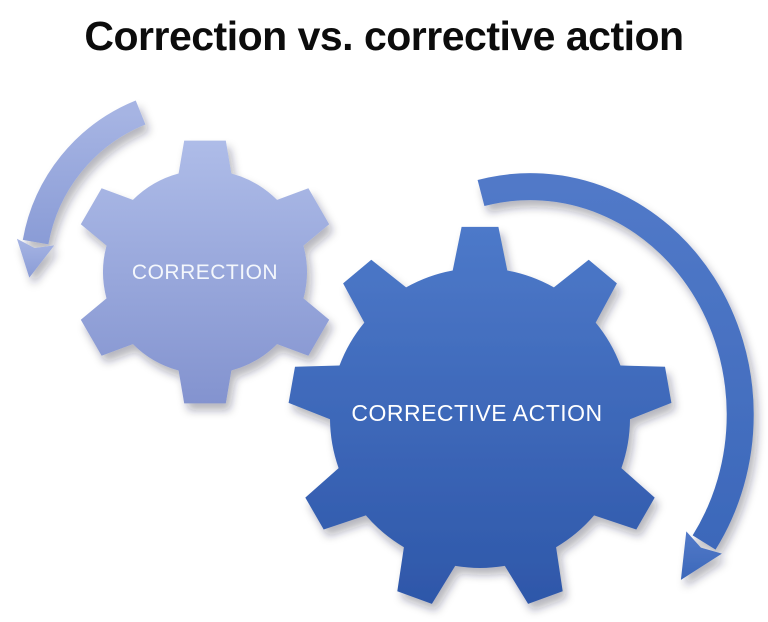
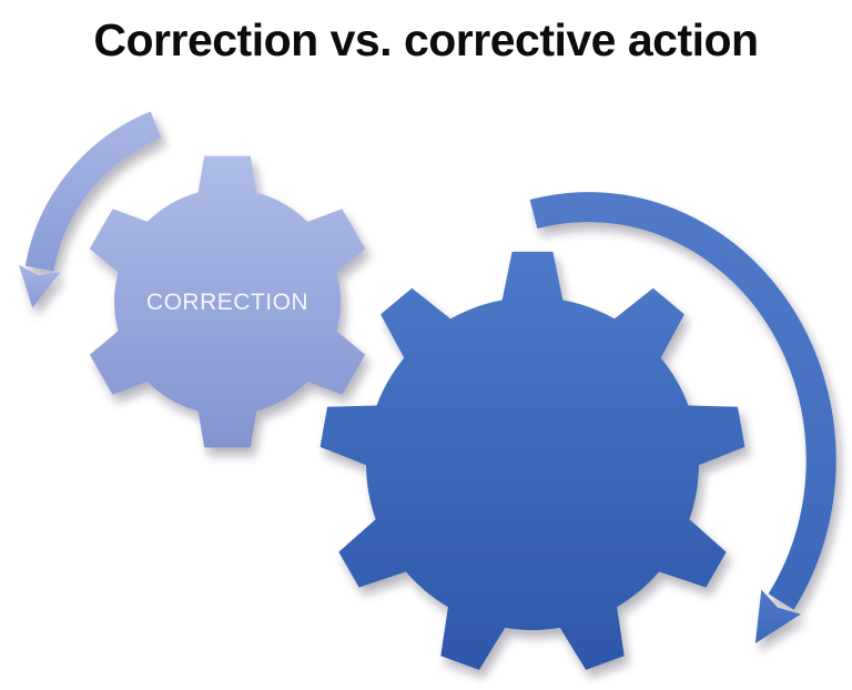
  Correction vs. corrective action
  CORRECTION
- CORRECTIVE ACTION
